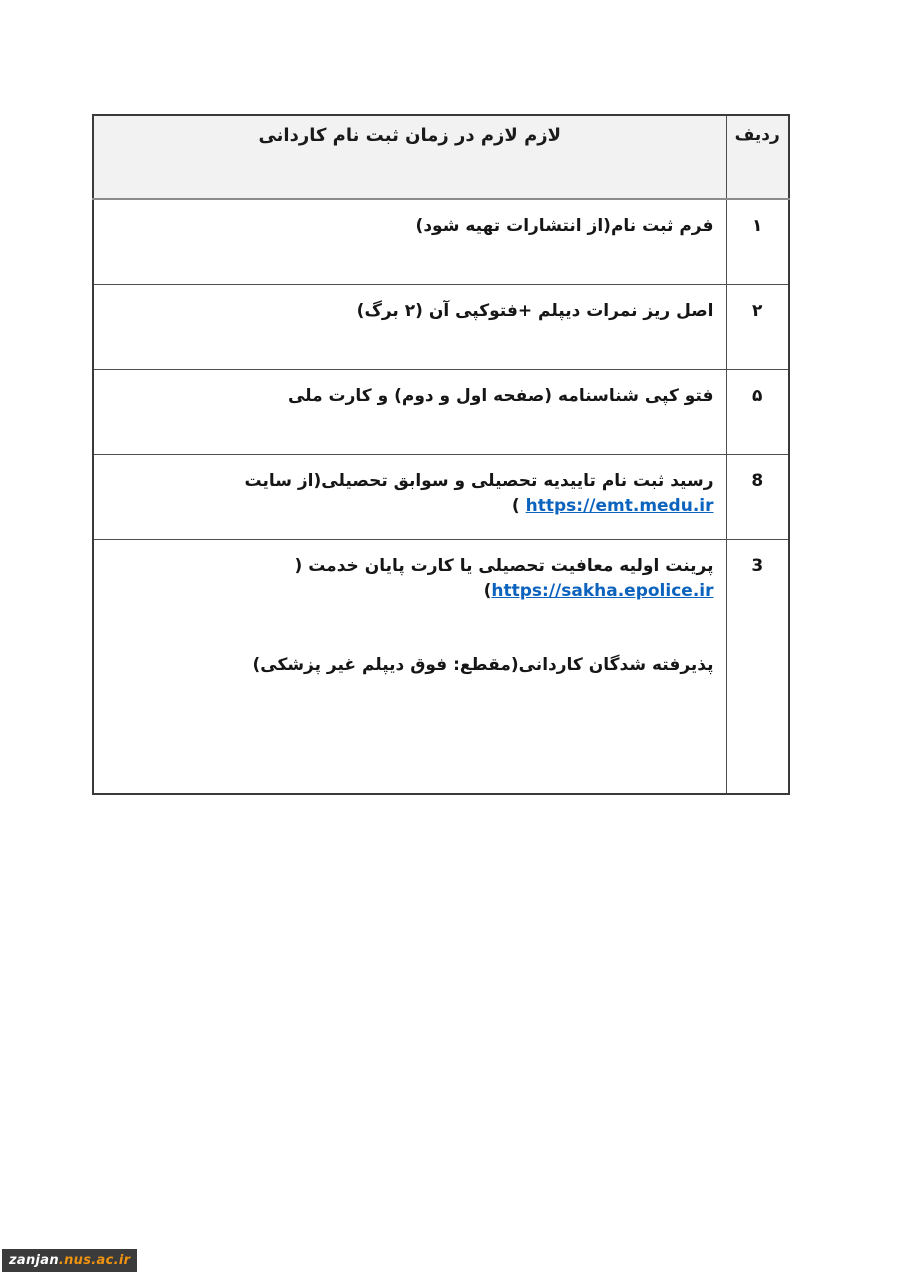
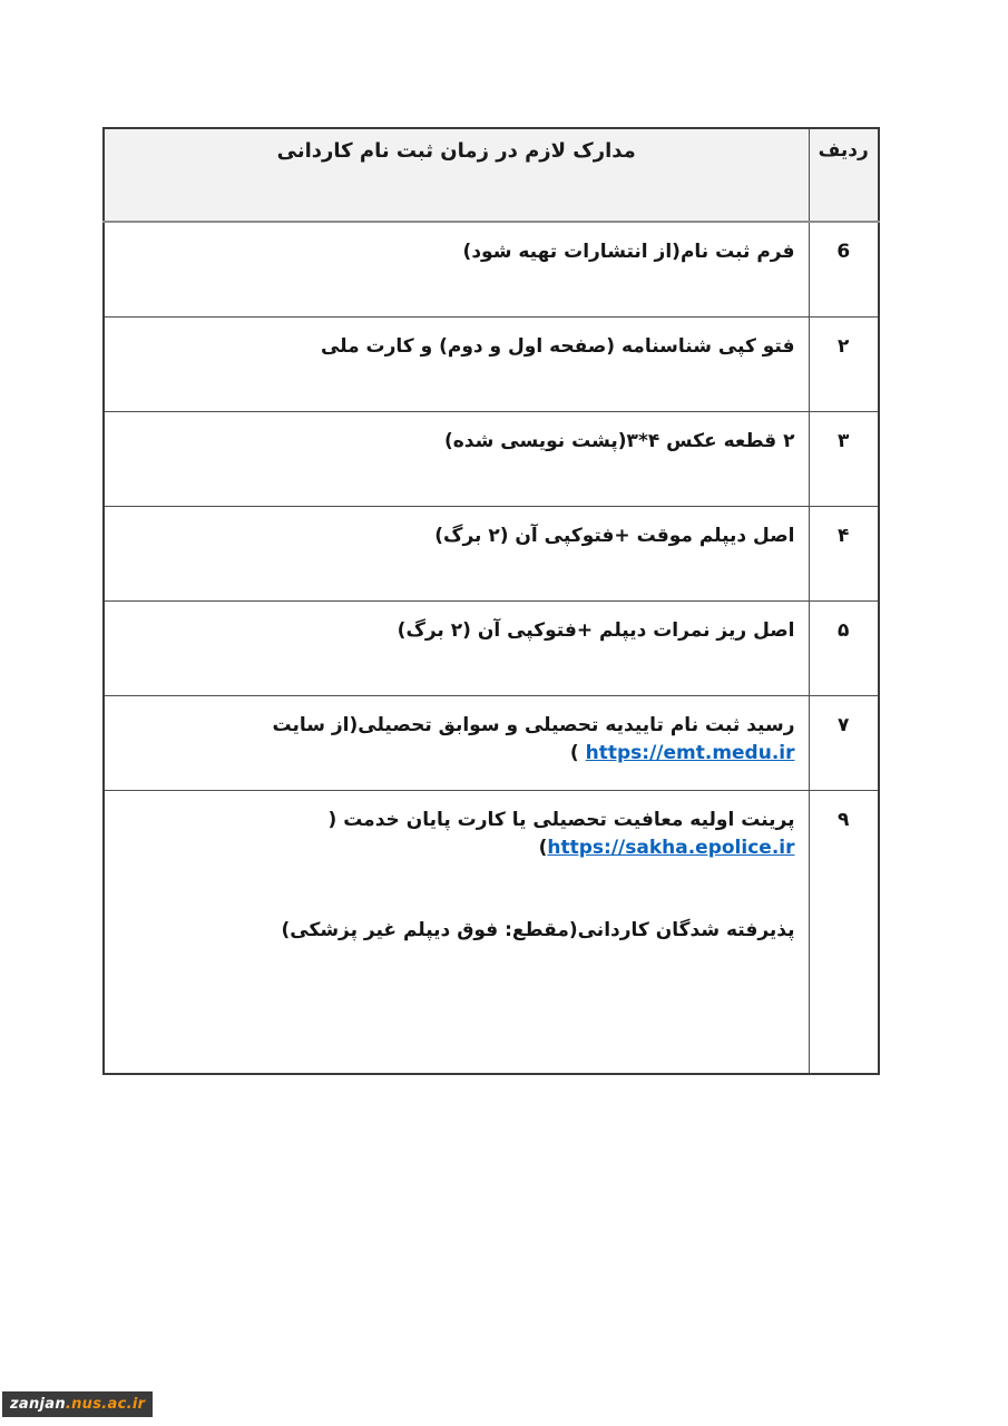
- ردیف	لازم لازم در زمان ثبت نام کاردانی
+ ردیف	مدارک لازم در زمان ثبت نام کاردانی
- ۱	فرم ثبت نام(از انتشارات تهیه شود)
+ 6	فرم ثبت نام(از انتشارات تهیه شود)
- ۲	اصل ریز نمرات دیپلم +فتوکپی آن (۲ برگ)
+ ۲	فتو کپی شناسنامه (صفحه اول و دوم) و کارت ملی
+ ۳	۲ قطعه عکس ۴*۳(پشت نویسی شده)
+ ۴	اصل دیپلم موقت +فتوکپی آن (۲ برگ)
- ۵	فتو کپی شناسنامه (صفحه اول و دوم) و کارت ملی
+ ۵	اصل ریز نمرات دیپلم +فتوکپی آن (۲ برگ)
- 8	رسید ثبت نام تاییدیه تحصیلی و سوابق تحصیلی(از سایت https://emt.medu.ir )
+ ۷	رسید ثبت نام تاییدیه تحصیلی و سوابق تحصیلی(از سایت https://emt.medu.ir )
- 3	پرینت اولیه معافیت تحصیلی یا کارت پایان خدمت ( https://sakha.epolice.ir) پذیرفته شدگان کاردانی(مقطع: فوق دیپلم غیر پزشکی)
+ ۹	پرینت اولیه معافیت تحصیلی یا کارت پایان خدمت ( https://sakha.epolice.ir) پذیرفته شدگان کاردانی(مقطع: فوق دیپلم غیر پزشکی)
  zanjan
  .nus.ac.ir
